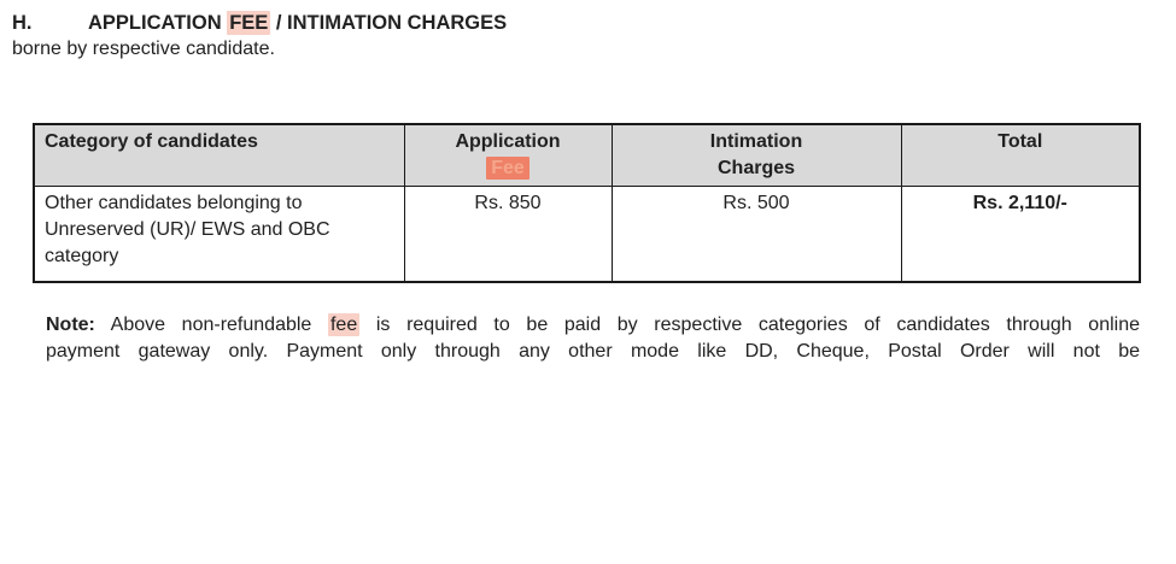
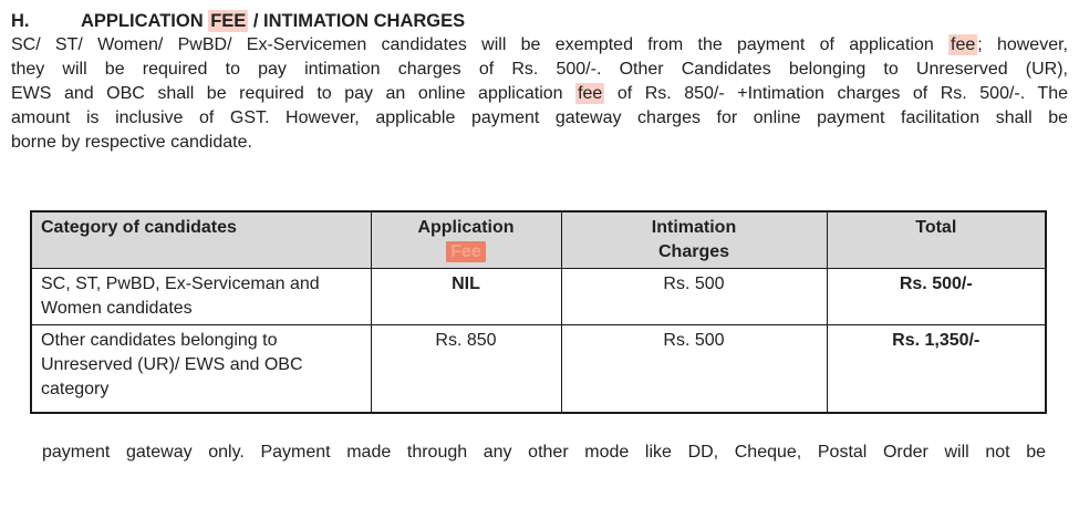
  H. APPLICATION FEE / INTIMATION CHARGES
+ SC/ ST/ Women/ PwBD/ Ex-Servicemen candidates will be exempted from the payment of application fee; however,
+ they will be required to pay intimation charges of Rs. 500/-. Other Candidates belonging to Unreserved (UR),
+ EWS and OBC shall be required to pay an online application fee of Rs. 850/- +Intimation charges of Rs. 500/-. The
+ amount is inclusive of GST. However, applicable payment gateway charges for online payment facilitation shall be
  borne by respective candidate.
  Category of candidates	Application Fee	Intimation Charges	Total
+ SC, ST, PwBD, Ex-Serviceman and Women candidates	NIL	Rs. 500	Rs. 500/-
- Other candidates belonging to Unreserved (UR)/ EWS and OBC category	Rs. 850	Rs. 500	Rs. 2,110/-
+ Other candidates belonging to Unreserved (UR)/ EWS and OBC category	Rs. 850	Rs. 500	Rs. 1,350/-
- Note: Above non-refundable fee is required to be paid by respective categories of candidates through online
- payment gateway only. Payment only through any other mode like DD, Cheque, Postal Order will not be
+ payment gateway only. Payment made through any other mode like DD, Cheque, Postal Order will not be
